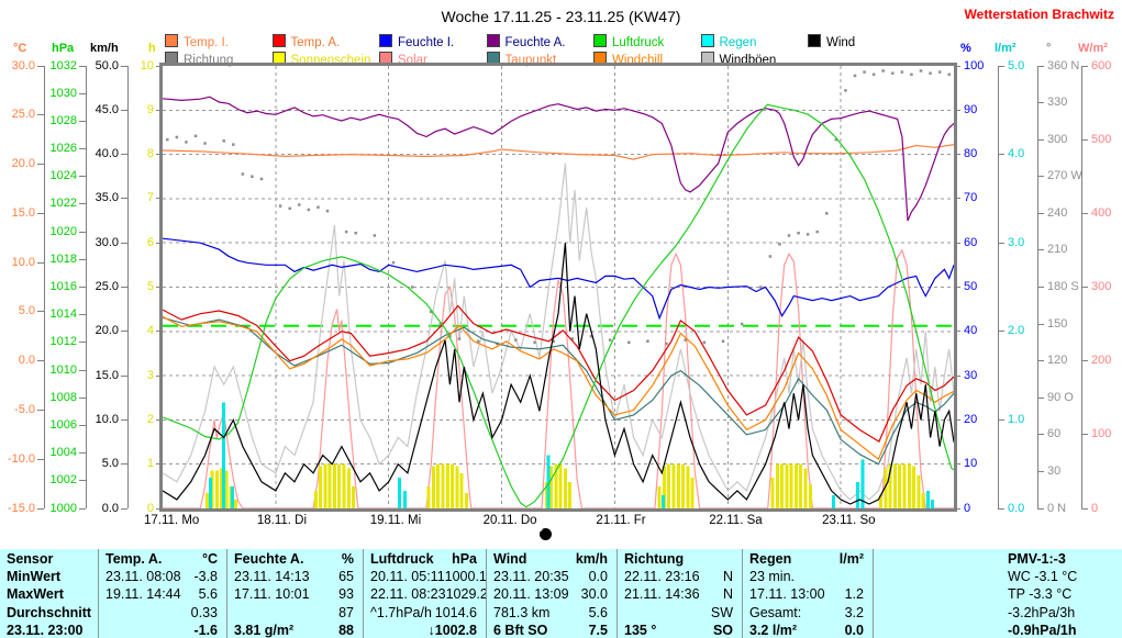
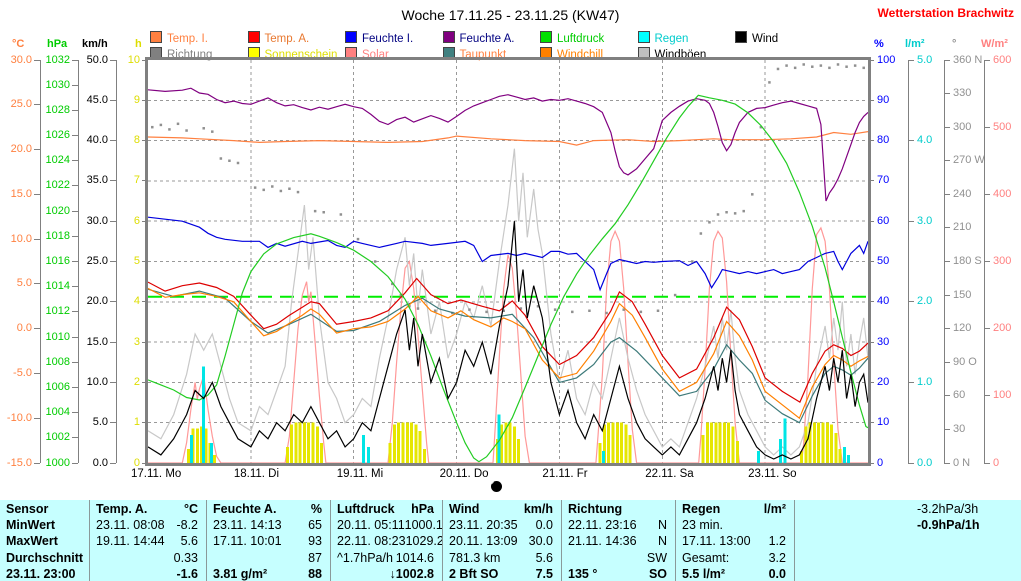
  Woche 17.11.25 - 23.11.25 (KW47)
  Wetterstation Brachwitz
  Temp. I.
  Temp. A.
  Feuchte I.
  Feuchte A.
  Luftdruck
  Regen
  Wind
  Richtung
  Sonnenschein
  Solar
  Taupunkt
  Windchill
  Windböen
  °C
  -15.0
  -10.0
  -5.0
  0.0
  5.0
  10.0
  15.0
  20.0
  25.0
  30.0
  hPa
  1000
  1002
  1004
  1006
  1008
  1010
  1012
  1014
  1016
  1018
  1020
  1022
  1024
  1026
  1028
  1030
  1032
  km/h
  0.0
  5.0
  10.0
  15.0
  20.0
  25.0
  30.0
  35.0
  40.0
  45.0
  50.0
  h
  0
  1
  2
  3
  4
  5
  6
  7
  8
  9
  10
  %
  0
  10
  20
  30
  40
  50
  60
  70
  80
  90
  100
  l/m²
  0.0
  1.0
  2.0
  3.0
  4.0
  5.0
  °
  0 N
  30
  60
  90 O
  120
  150
  180 S
  210
  240
  270 W
  300
  330
  360 N
  W/m²
  0
  100
  200
  300
  400
  500
  600
  17.11. Mo
  18.11. Di
  19.11. Mi
  20.11. Do
  21.11. Fr
  22.11. Sa
  23.11. So
  Sensor
  MinWert
  MaxWert
  Durchschnitt
  23.11. 23:00
  Temp. A.
  °C
  23.11. 08:08
- -3.8
+ -8.2
  19.11. 14:44
  5.6
  0.33
  -1.6
  Feuchte A.
  %
  23.11. 14:13
  65
  17.11. 10:01
  93
  87
  3.81 g/m²
  88
  Luftdruck
  hPa
  20.11. 05:11
  1000.1
  22.11. 08:23
  1029.2
  ^1.7hPa/h
  1014.6
  ↓1002.8
  Wind
  km/h
  23.11. 20:35
  0.0
  20.11. 13:09
  30.0
  781.3 km
  5.6
- 6 Bft SO
+ 2 Bft SO
  7.5
  Richtung
  22.11. 23:16
  N
  21.11. 14:36
  N
  SW
  135 °
  SO
  Regen
  l/m²
  23 min.
  17.11. 13:00
  1.2
  Gesamt:
  3.2
- 3.2 l/m²
+ 5.5 l/m²
  0.0
- PMV-1:-3
- WC -3.1 °C
- TP -3.3 °C
  -3.2hPa/3h
  -0.9hPa/1h
